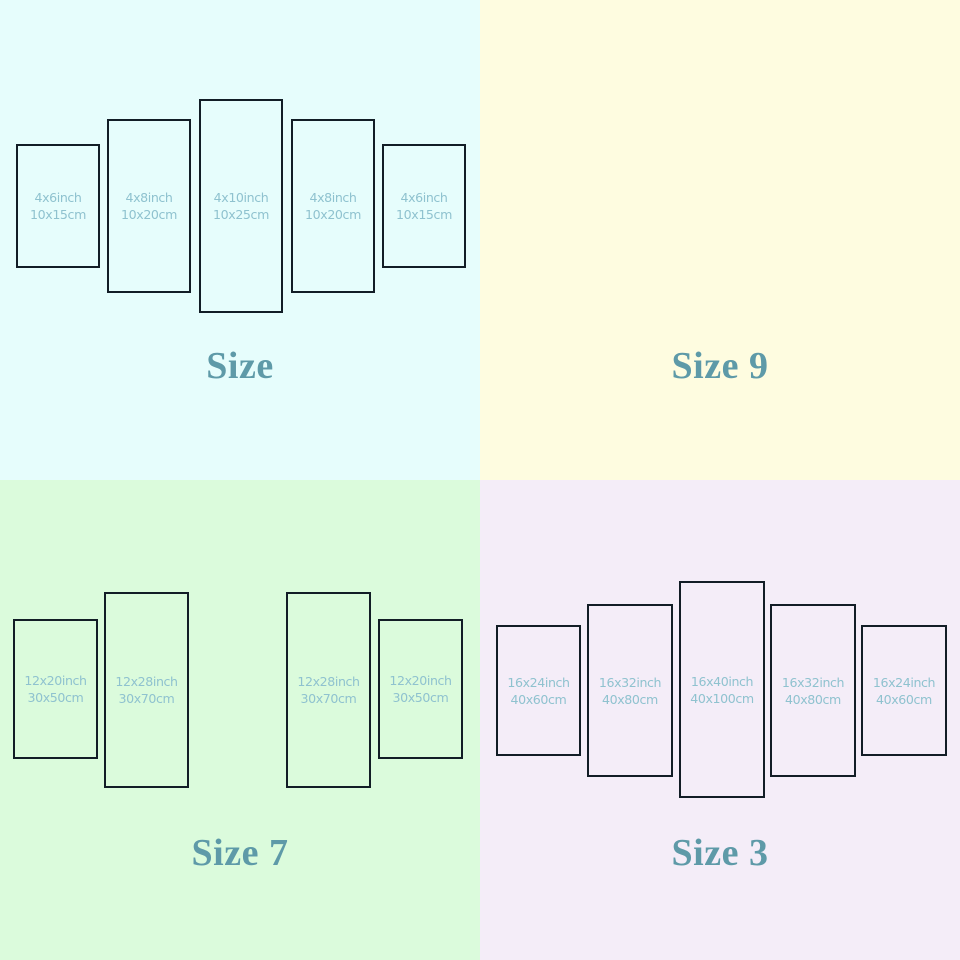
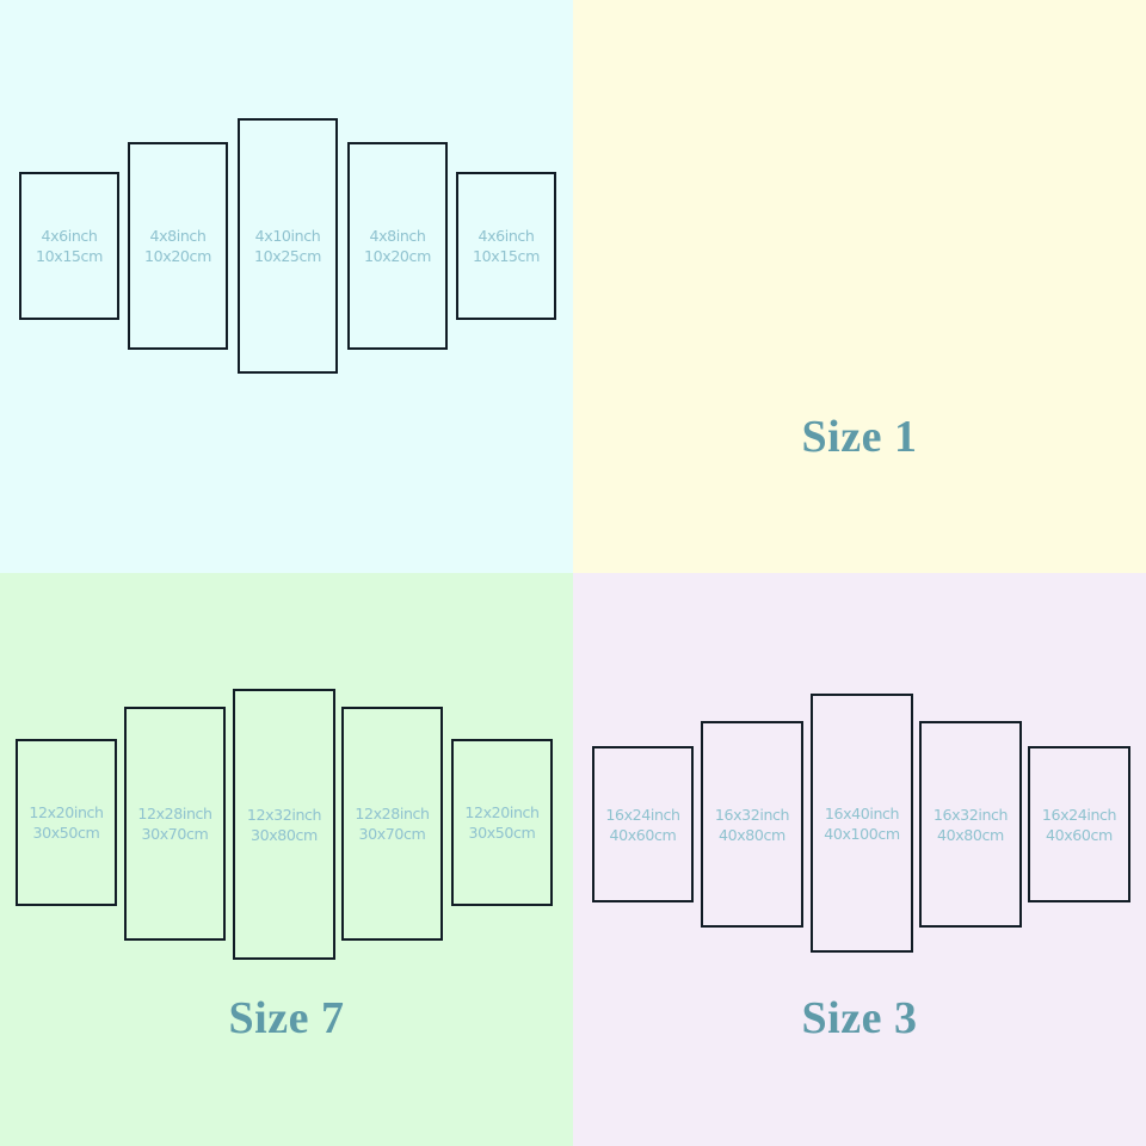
  4x6inch
  10x15cm
  4x8inch
  10x20cm
  4x10inch
  10x25cm
  4x8inch
  10x20cm
  4x6inch
  10x15cm
- Size
- Size 9
+ Size 1
  12x20inch
  30x50cm
  12x28inch
  30x70cm
+ 12x32inch
+ 30x80cm
  12x28inch
  30x70cm
  12x20inch
  30x50cm
  Size 7
  16x24inch
  40x60cm
  16x32inch
  40x80cm
  16x40inch
  40x100cm
  16x32inch
  40x80cm
  16x24inch
  40x60cm
  Size 3
